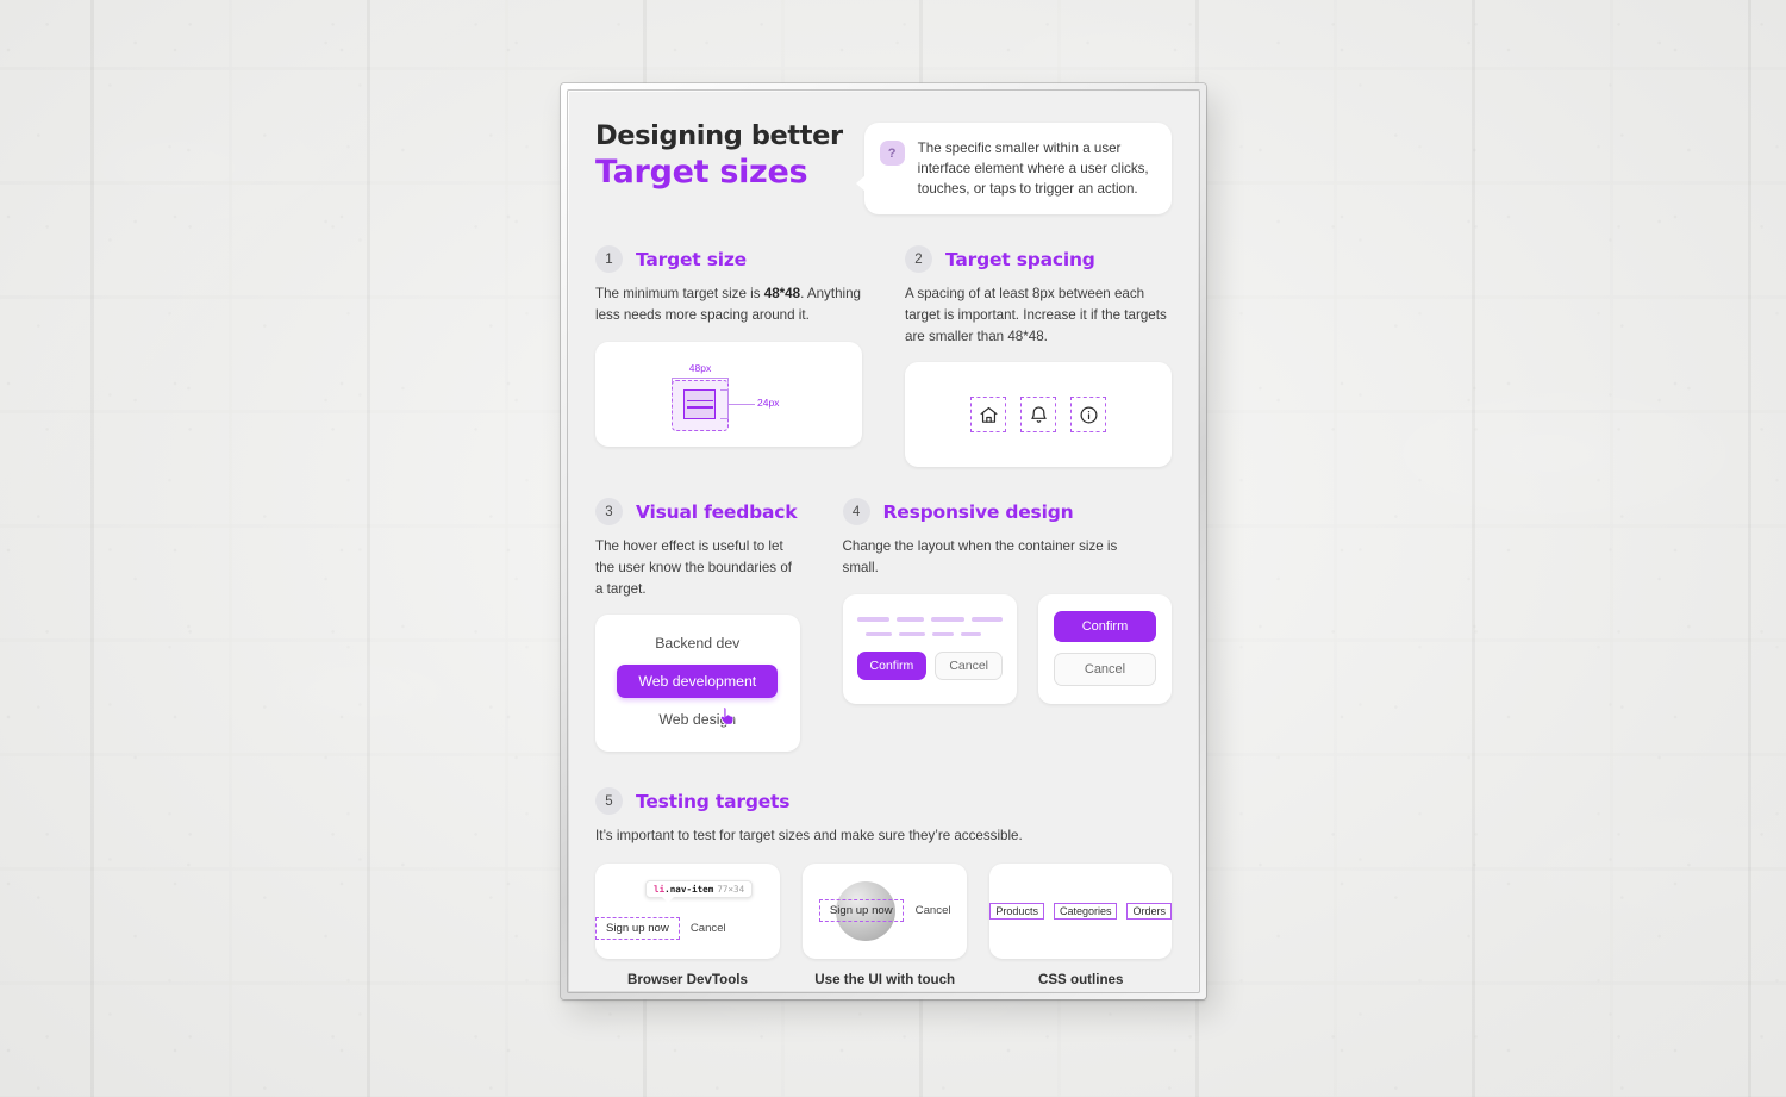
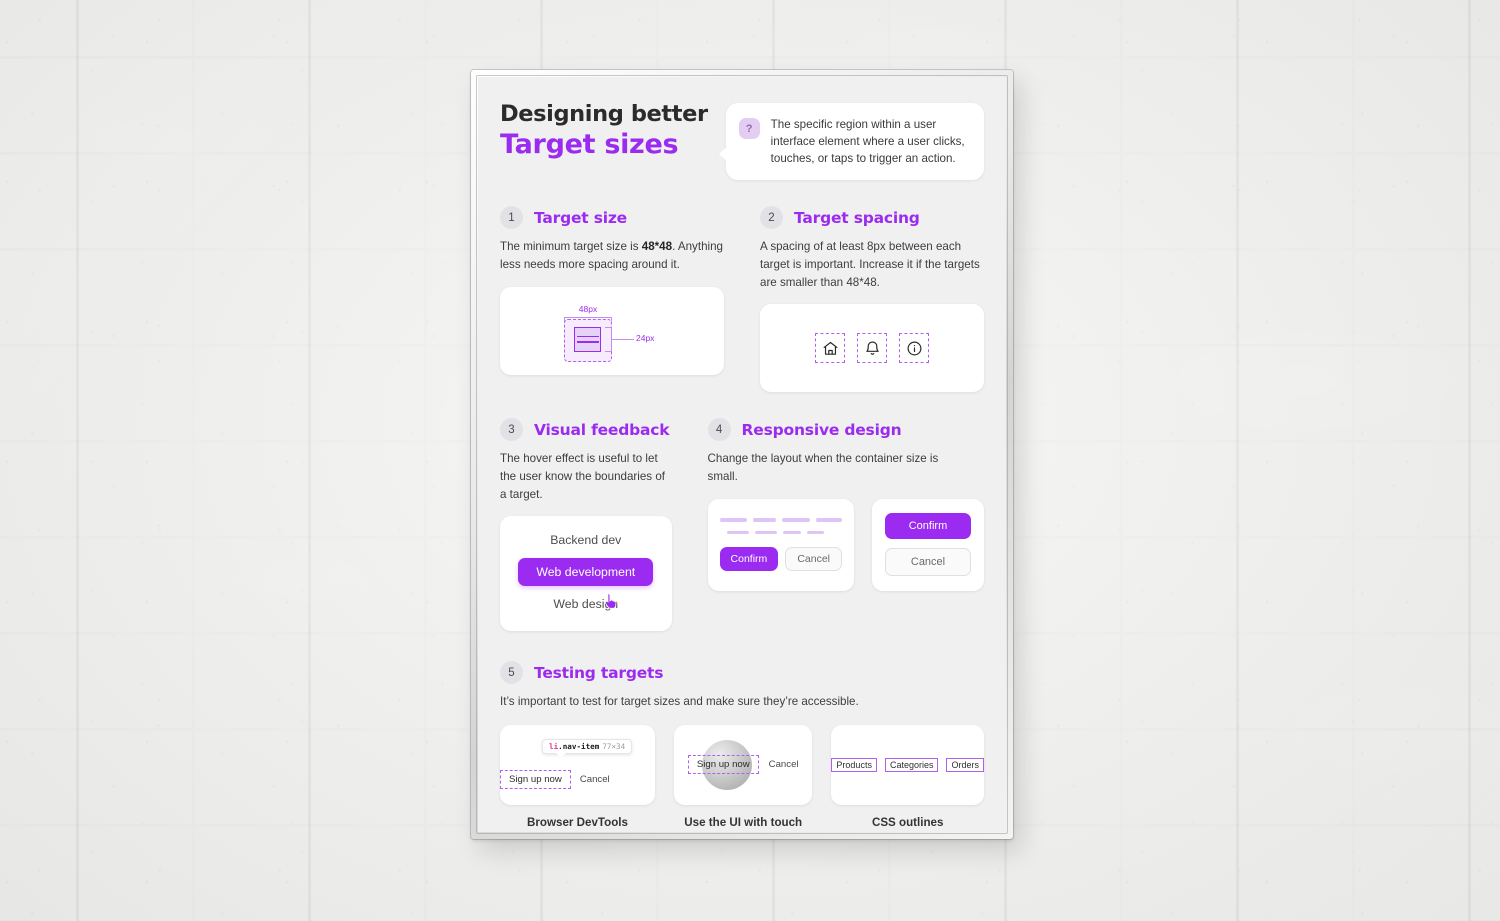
  Designing better
  Target sizes
  ?
- The specific smaller within a user interface element where a user clicks, touches, or taps to trigger an action.
+ The specific region within a user interface element where a user clicks, touches, or taps to trigger an action.
  1
  Target size
  The minimum target size is 48*48. Anything less needs more spacing around it.
  48px
  24px
  2
  Target spacing
  A spacing of at least 8px between each target is important. Increase it if the targets are smaller than 48*48.
  3
  Visual feedback
  The hover effect is useful to let the user know the boundaries of a target.
  Backend dev
  Web development
  Web desi
  4
  Responsive design
  Change the layout when the container size is small.
  Confirm
  Cancel
  Confirm
  Cancel
  5
  Testing targets
  It’s important to test for target sizes and make sure they’re accessible.
  li.nav-item 77×34
  Sign up now
  Cancel
  Browser DevTools
  Sign up now
  Cancel
  Use the UI with touch
  Products
  Categories
  Orders
  CSS outlines
